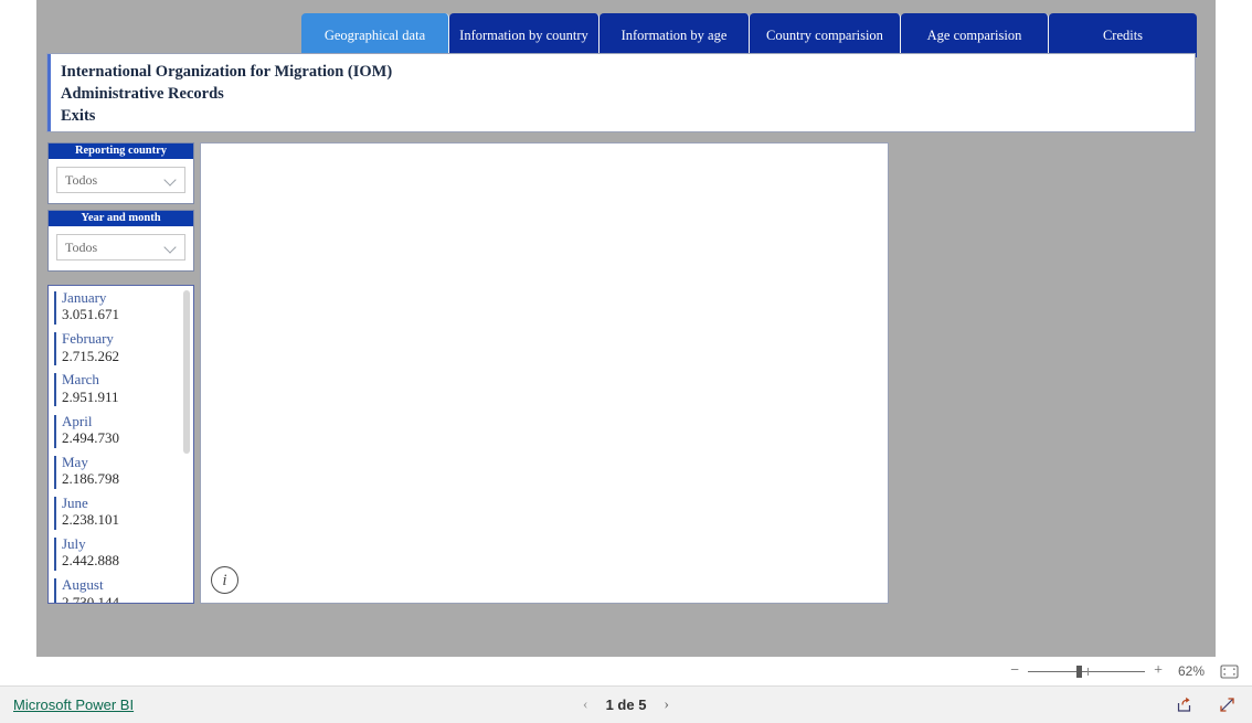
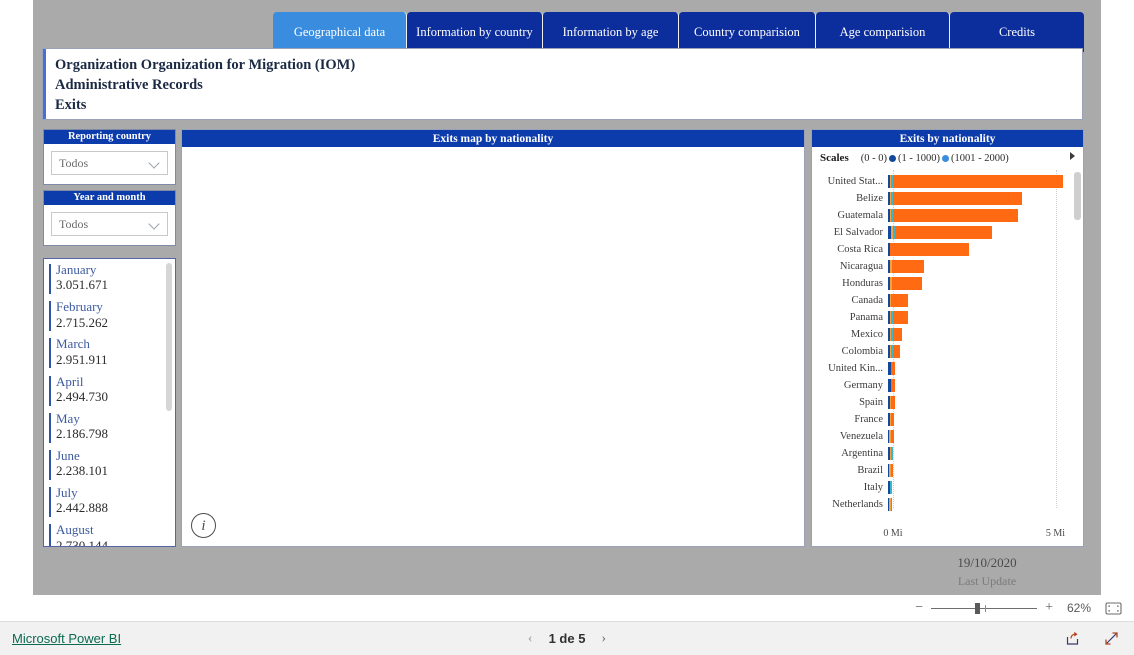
  Geographical data
  Information by country
  Information by age
  Country comparision
  Age comparision
  Credits
- International Organization for Migration (IOM)
+ Organization Organization for Migration (IOM)
  Administrative Records
  Exits
  Reporting country
  Todos
  Year and month
  Todos
  January
  3.051.671
  February
  2.715.262
  March
  2.951.911
  April
  2.494.730
  May
  2.186.798
  June
  2.238.101
  July
  2.442.888
  August
  2.730.144
+ Exits map by nationality
  i
+ Exits by nationality
+ Scales
+ (0 - 0)
+ (1 - 1000)
+ (1001 - 2000)
+ United Stat...
+ Belize
+ Guatemala
+ El Salvador
+ Costa Rica
+ Nicaragua
+ Honduras
+ Canada
+ Panama
+ Mexico
+ Colombia
+ United Kin...
+ Germany
+ Spain
+ France
+ Venezuela
+ Argentina
+ Brazil
+ Italy
+ Netherlands
+ 0 Mi
+ 5 Mi
+ 19/10/2020
+ Last Update
  −
  +
  62%
  Microsoft Power BI
  ‹
  1 de 5
  ›
